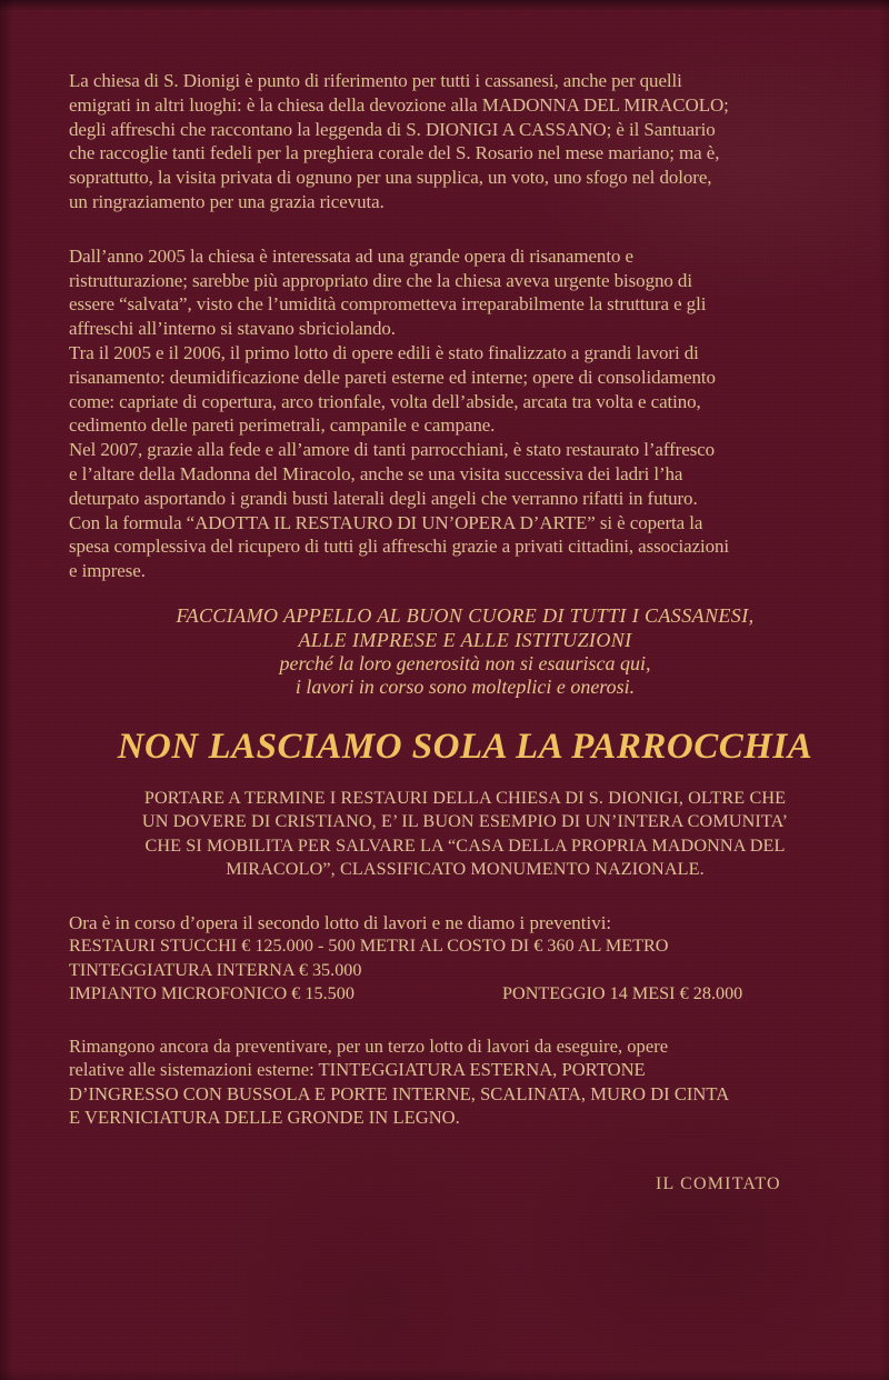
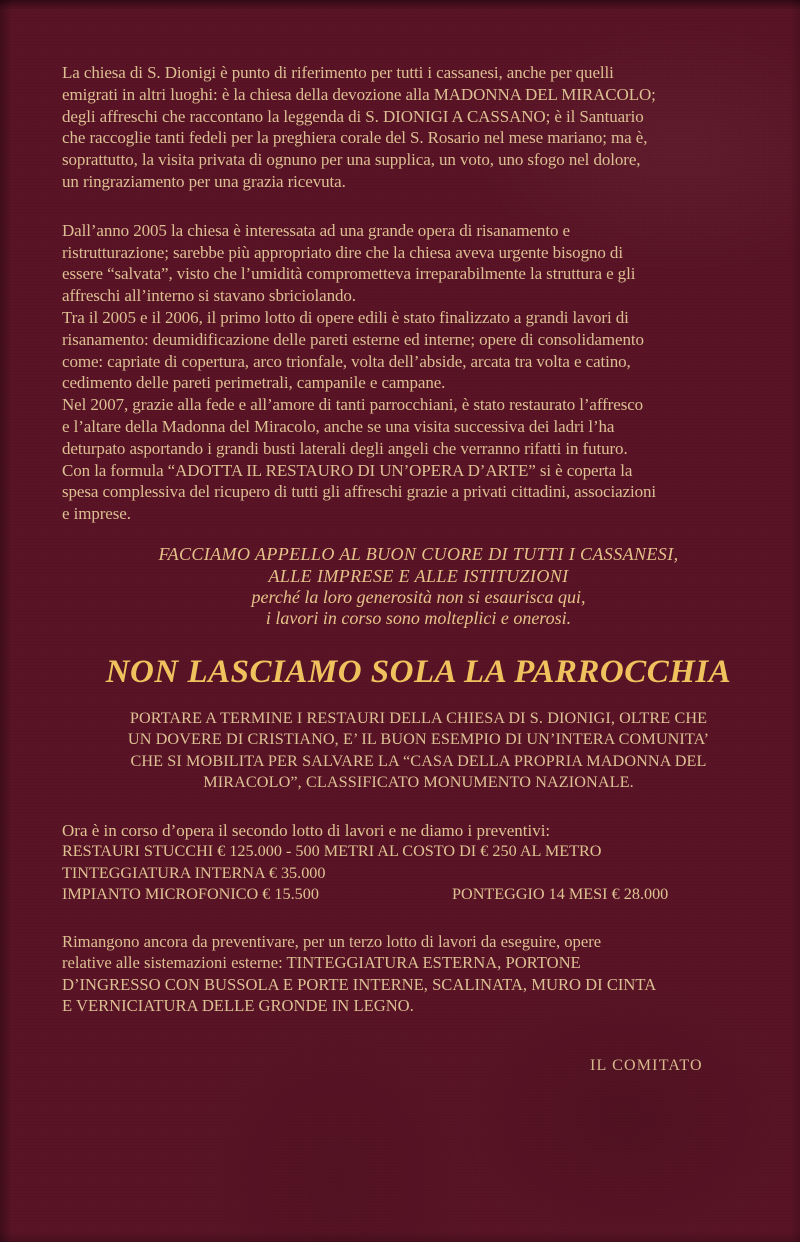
  La chiesa di S. Dionigi è punto di riferimento per tutti i cassanesi, anche per quelli
  emigrati in altri luoghi: è la chiesa della devozione alla MADONNA DEL MIRACOLO;
  degli affreschi che raccontano la leggenda di S. DIONIGI A CASSANO; è il Santuario
  che raccoglie tanti fedeli per la preghiera corale del S. Rosario nel mese mariano; ma è,
  soprattutto, la visita privata di ognuno per una supplica, un voto, uno sfogo nel dolore,
  un ringraziamento per una grazia ricevuta.
  Dall’anno 2005 la chiesa è interessata ad una grande opera di risanamento e
  ristrutturazione; sarebbe più appropriato dire che la chiesa aveva urgente bisogno di
  essere “salvata”, visto che l’umidità comprometteva irreparabilmente la struttura e gli
  affreschi all’interno si stavano sbriciolando.
  Tra il 2005 e il 2006, il primo lotto di opere edili è stato finalizzato a grandi lavori di
  risanamento: deumidificazione delle pareti esterne ed interne; opere di consolidamento
  come: capriate di copertura, arco trionfale, volta dell’abside, arcata tra volta e catino,
  cedimento delle pareti perimetrali, campanile e campane.
  Nel 2007, grazie alla fede e all’amore di tanti parrocchiani, è stato restaurato l’affresco
  e l’altare della Madonna del Miracolo, anche se una visita successiva dei ladri l’ha
  deturpato asportando i grandi busti laterali degli angeli che verranno rifatti in futuro.
  Con la formula “ADOTTA IL RESTAURO DI UN’OPERA D’ARTE” si è coperta la
  spesa complessiva del ricupero di tutti gli affreschi grazie a privati cittadini, associazioni
  e imprese.
  FACCIAMO APPELLO AL BUON CUORE DI TUTTI I CASSANESI,
  ALLE IMPRESE E ALLE ISTITUZIONI
  perché la loro generosità non si esaurisca qui,
  i lavori in corso sono molteplici e onerosi.
  NON LASCIAMO SOLA LA PARROCCHIA
  PORTARE A TERMINE I RESTAURI DELLA CHIESA DI S. DIONIGI, OLTRE CHE
  UN DOVERE DI CRISTIANO, E’ IL BUON ESEMPIO DI UN’INTERA COMUNITA’
  CHE SI MOBILITA PER SALVARE LA “CASA DELLA PROPRIA MADONNA DEL
  MIRACOLO”, CLASSIFICATO MONUMENTO NAZIONALE.
  Ora è in corso d’opera il secondo lotto di lavori e ne diamo i preventivi:
- RESTAURI STUCCHI € 125.000 - 500 METRI AL COSTO DI € 360 AL METRO
+ RESTAURI STUCCHI € 125.000 - 500 METRI AL COSTO DI € 250 AL METRO
  TINTEGGIATURA INTERNA € 35.000
  IMPIANTO MICROFONICO € 15.500
  PONTEGGIO 14 MESI € 28.000
  Rimangono ancora da preventivare, per un terzo lotto di lavori da eseguire, opere
  relative alle sistemazioni esterne: TINTEGGIATURA ESTERNA, PORTONE
  D’INGRESSO CON BUSSOLA E PORTE INTERNE, SCALINATA, MURO DI CINTA
  E VERNICIATURA DELLE GRONDE IN LEGNO.
  IL COMITATO
